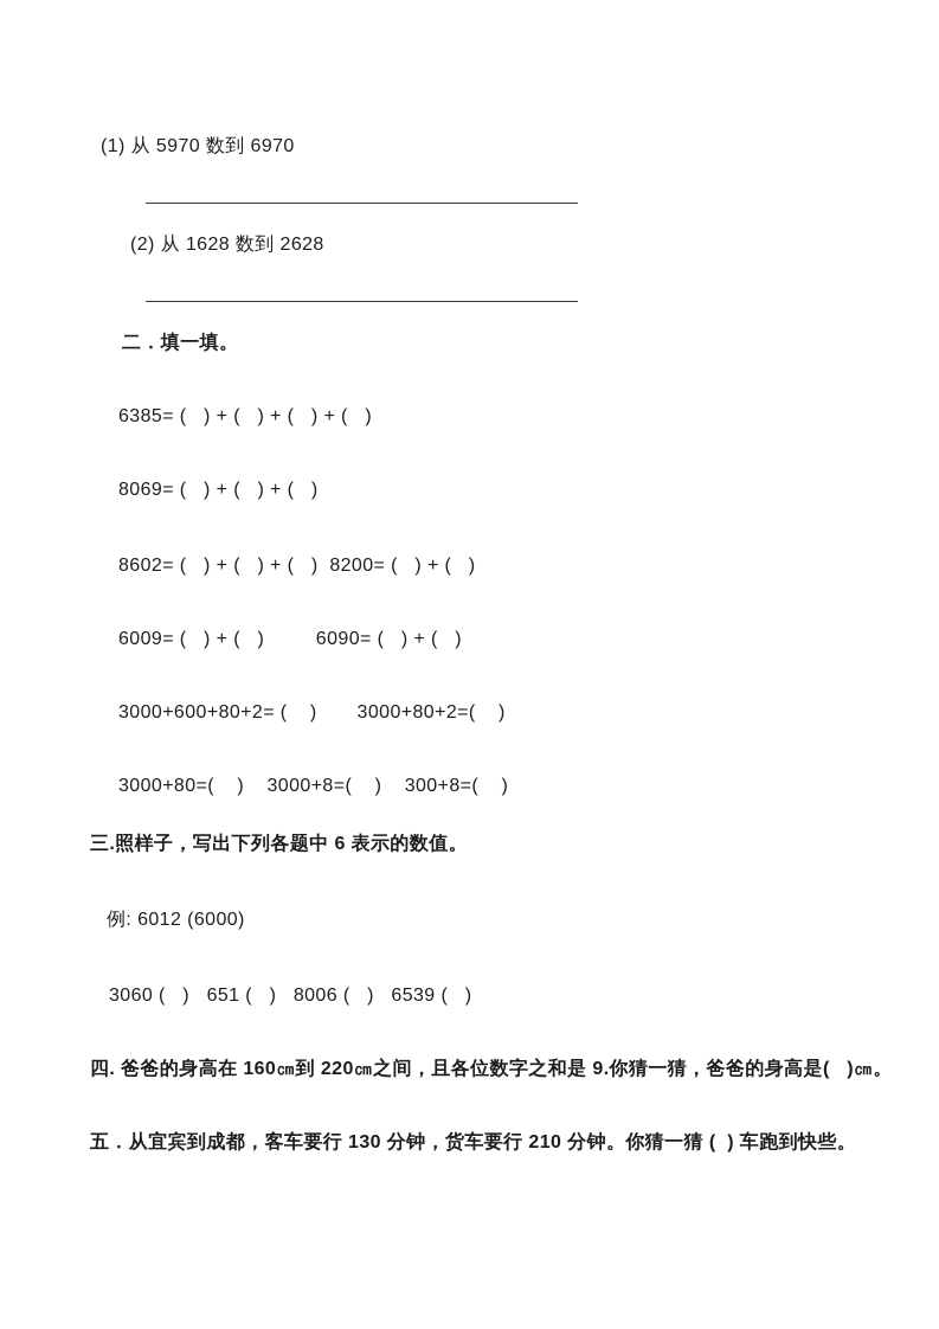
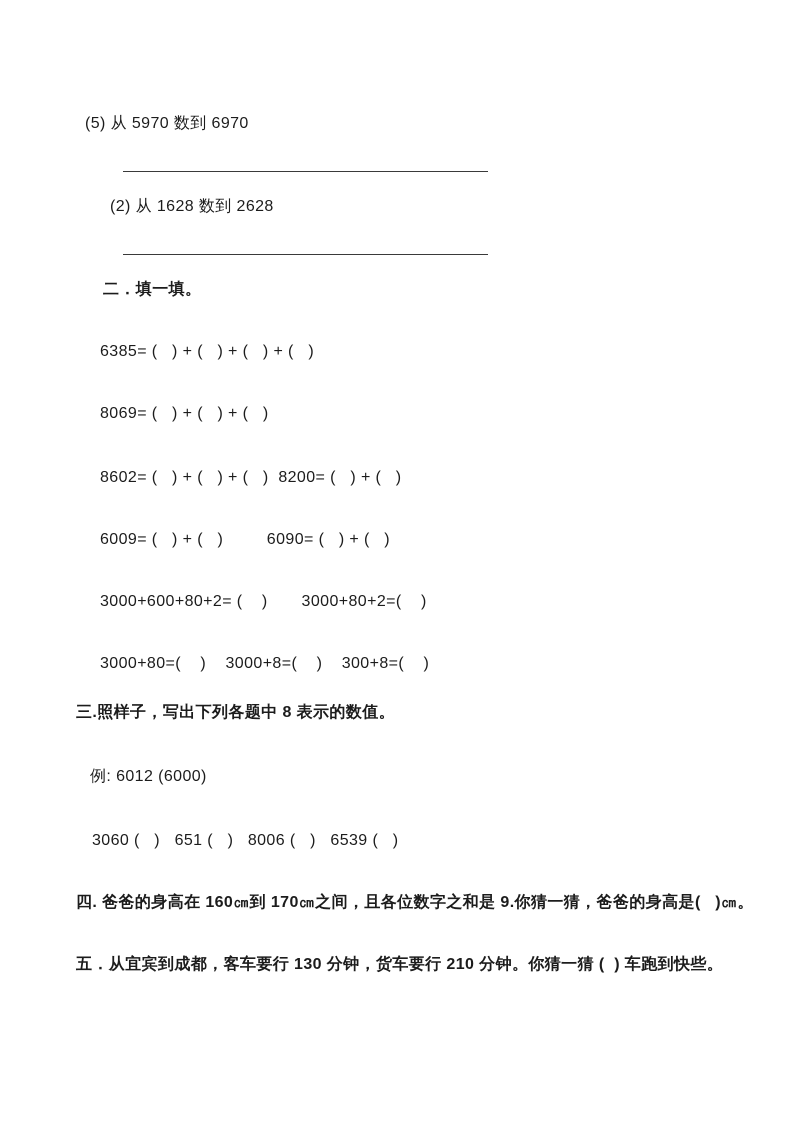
- (1) 从 5970 数到 6970
+ (5) 从 5970 数到 6970
  (2) 从 1628 数到 2628
  二．填一填。
  6385= ( ) + ( ) + ( ) + ( )
  8069= ( ) + ( ) + ( )
  8602= ( ) + ( ) + ( ) 8200= ( ) + ( )
  6009= ( ) + ( ) 6090= ( ) + ( )
  3000+600+80+2= ( ) 3000+80+2=( )
  3000+80=( ) 3000+8=( ) 300+8=( )
- 三.照样子，写出下列各题中 6 表示的数值。
+ 三.照样子，写出下列各题中 8 表示的数值。
  例: 6012 (6000)
  3060 ( ) 651 ( ) 8006 ( ) 6539 ( )
- 四. 爸爸的身高在 160㎝到 220㎝之间，且各位数字之和是 9.你猜一猜，爸爸的身高是( )㎝。
+ 四. 爸爸的身高在 160㎝到 170㎝之间，且各位数字之和是 9.你猜一猜，爸爸的身高是( )㎝。
  五．从宜宾到成都，客车要行 130 分钟，货车要行 210 分钟。你猜一猜 ( ) 车跑到快些。
